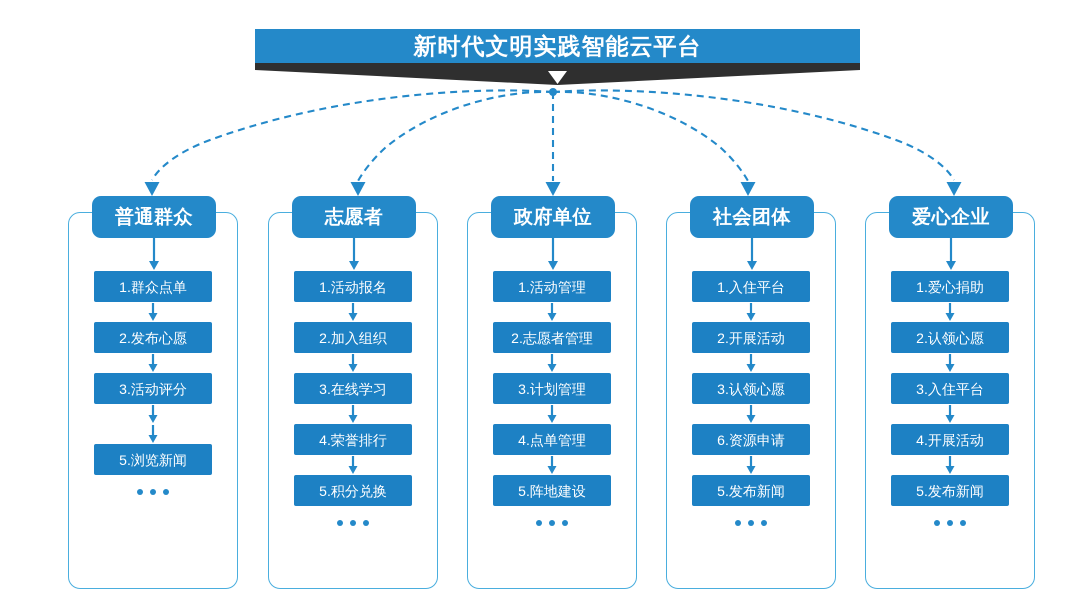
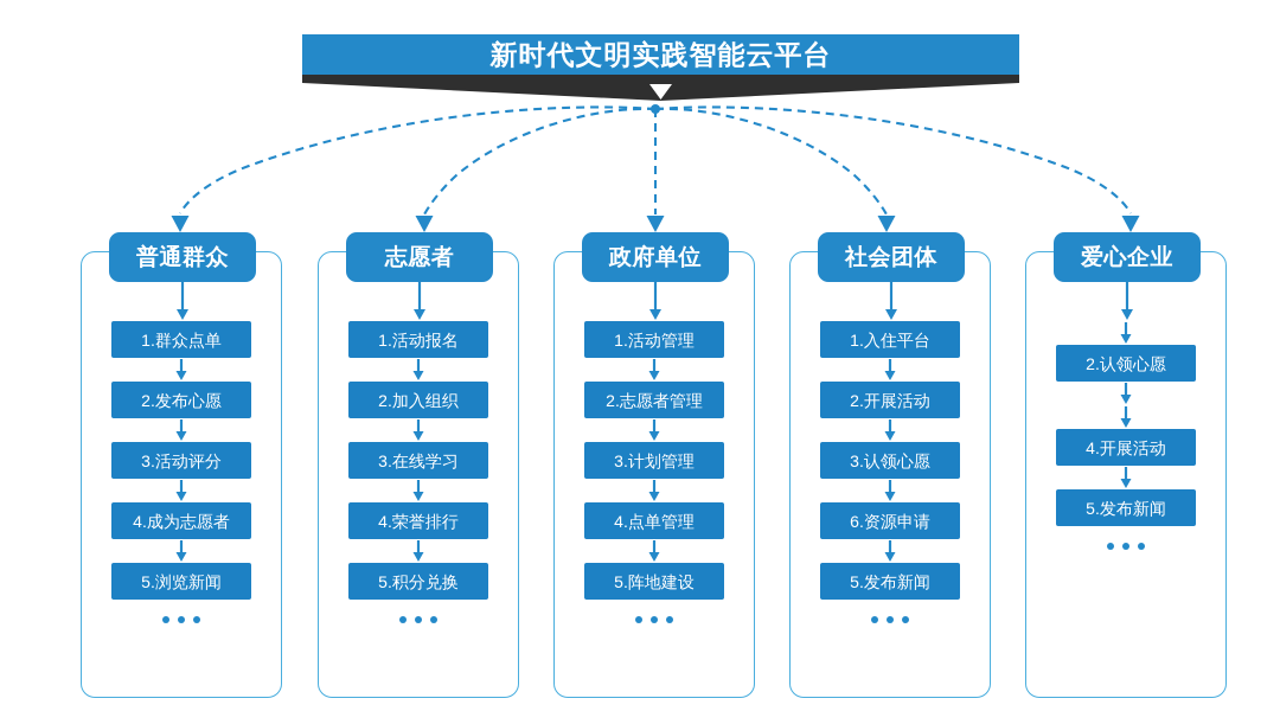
  新时代文明实践智能云平台
  普通群众
  1.群众点单
  2.发布心愿
  3.活动评分
+ 4.成为志愿者
  5.浏览新闻
  志愿者
  1.活动报名
  2.加入组织
  3.在线学习
  4.荣誉排行
  5.积分兑换
  政府单位
  1.活动管理
  2.志愿者管理
  3.计划管理
  4.点单管理
  5.阵地建设
  社会团体
  1.入住平台
  2.开展活动
  3.认领心愿
  6.资源申请
  5.发布新闻
  爱心企业
- 1.爱心捐助
  2.认领心愿
- 3.入住平台
  4.开展活动
  5.发布新闻
